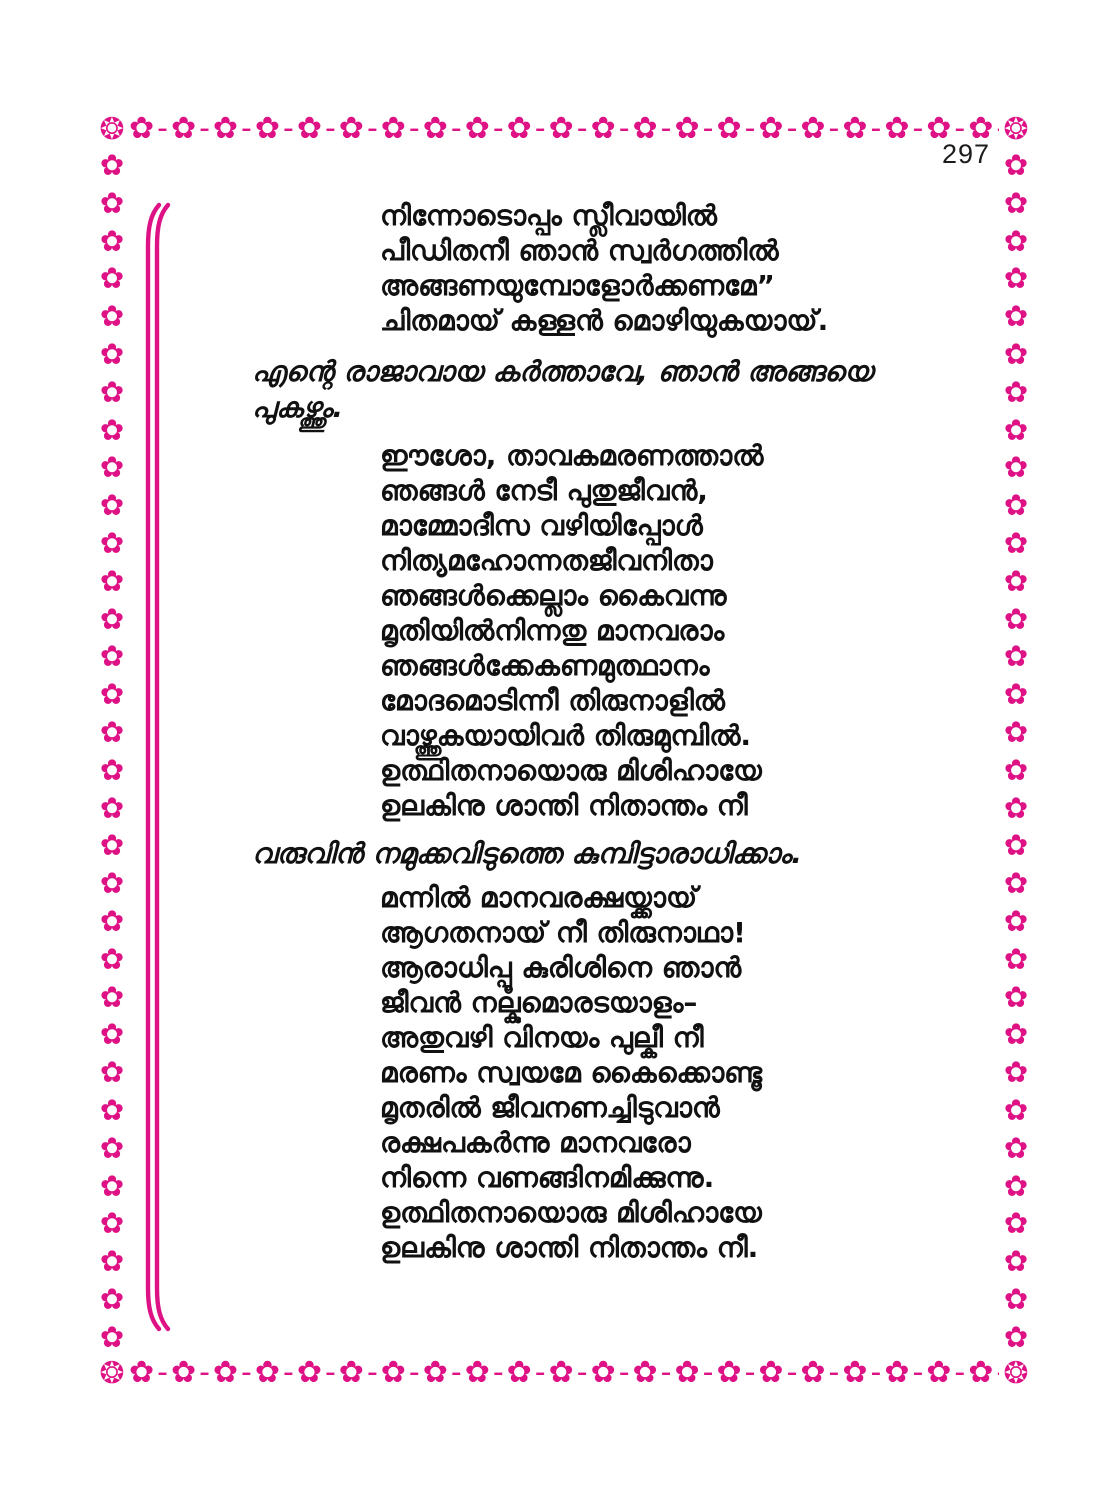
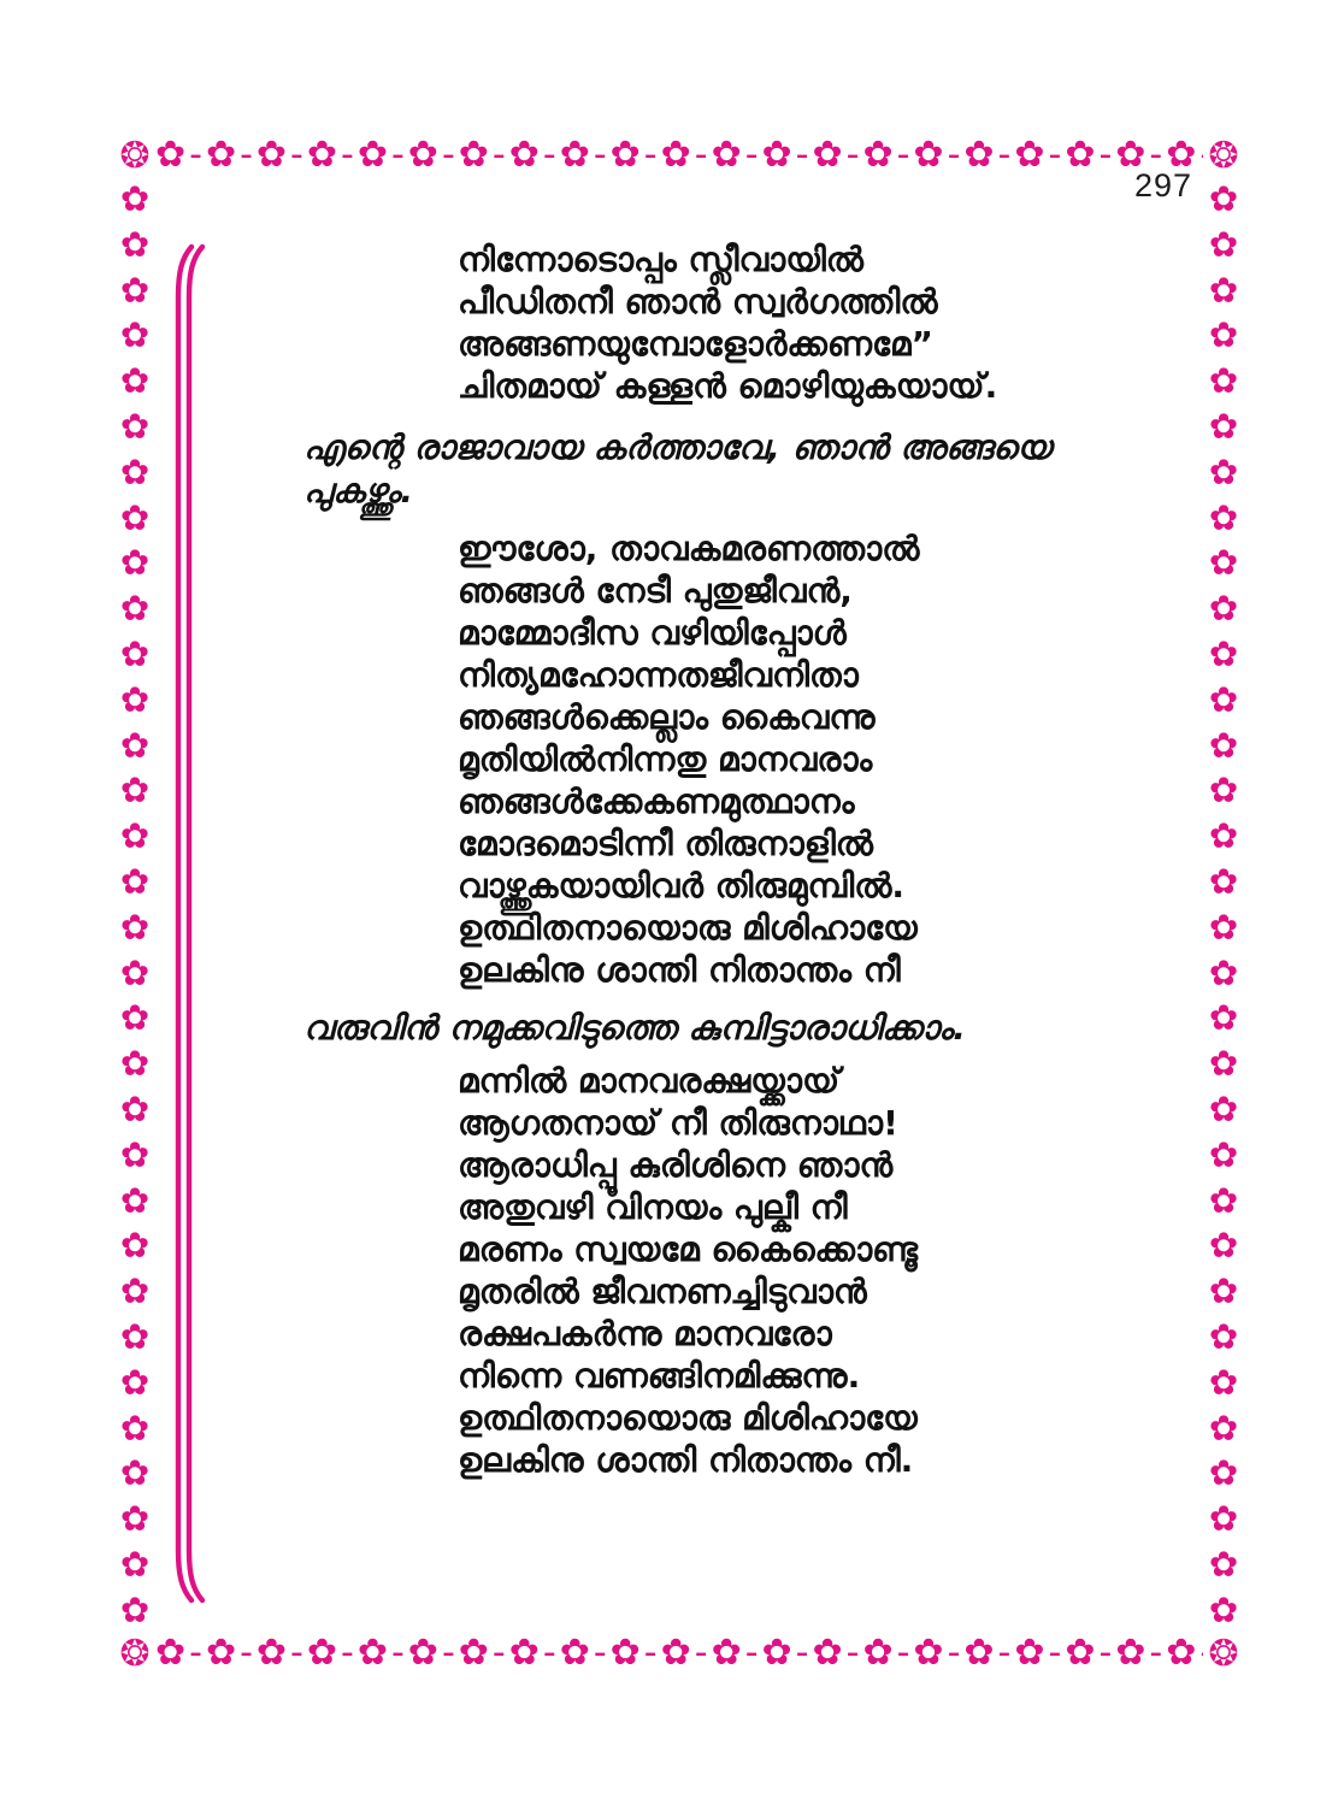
  ❂
  ❂
  ❂
  ❂
  ✿-✿-✿-✿-✿-✿-✿-✿-✿-✿-✿-✿-✿-✿-✿-✿-✿-✿-✿-✿-✿
  ✿-✿-✿-✿-✿-✿-✿-✿-✿-✿-✿-✿-✿-✿-✿-✿-✿-✿-✿-✿-✿
  ✿✿✿✿✿✿✿✿✿✿✿✿✿✿✿✿✿✿✿✿✿✿✿✿✿✿✿✿✿✿✿✿
  ✿✿✿✿✿✿✿✿✿✿✿✿✿✿✿✿✿✿✿✿✿✿✿✿✿✿✿✿✿✿✿✿
  297
  നിന്നോടൊപ്പം സ്ലീവായിൽ
  പീഡിതനീ ഞാൻ സ്വർഗത്തിൽ
  അങ്ങണയുമ്പോളോർക്കണമേ”
  ചിതമായ് കള്ളൻ മൊഴിയുകയായ്.
  എന്റെ രാജാവായ കർത്താവേ, ഞാൻ അങ്ങയെ പുകഴ്ത്തും.
  ഈശോ, താവകമരണത്താൽ
  ഞങ്ങൾ നേടീ പുതുജീവൻ,
  മാമ്മോദീസ വഴിയിപ്പോൾ
  നിത്യമഹോന്നതജീവനിതാ
  ഞങ്ങൾക്കെല്ലാം കൈവന്നു
  മൃതിയിൽനിന്നതു മാനവരാം
  ഞങ്ങൾക്കേകണമുത്ഥാനം
  മോദമൊടിന്നീ തിരുനാളിൽ
  വാഴ്ത്തുകയായിവർ തിരുമുമ്പിൽ.
  ഉത്ഥിതനായൊരു മിശിഹായേ
  ഉലകിനു ശാന്തി നിതാന്തം നീ
  വരുവിൻ നമുക്കവിടുത്തെ കുമ്പിട്ടാരാധിക്കാം.
  മന്നിൽ മാനവരക്ഷയ്ക്കായ്
  ആഗതനായ് നീ തിരുനാഥാ!
  ആരാധിപ്പൂ കുരിശിനെ ഞാൻ
- ജീവൻ നല്കുമൊരടയാളം–
  അതുവഴി വിനയം പുല്കീ നീ
  മരണം സ്വയമേ കൈക്കൊണ്ടൂ
  മൃതരിൽ ജീവനണച്ചിടുവാൻ
  രക്ഷപകർന്നു മാനവരോ
  നിന്നെ വണങ്ങിനമിക്കുന്നു.
  ഉത്ഥിതനായൊരു മിശിഹായേ
  ഉലകിനു ശാന്തി നിതാന്തം നീ.
